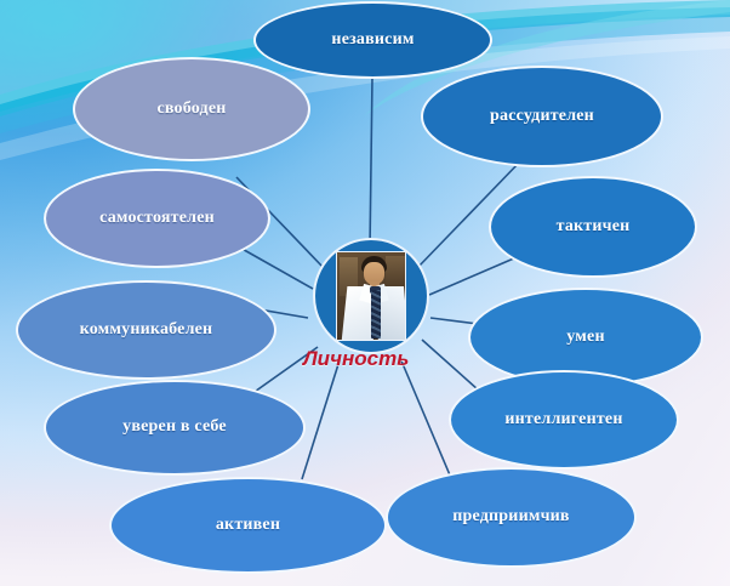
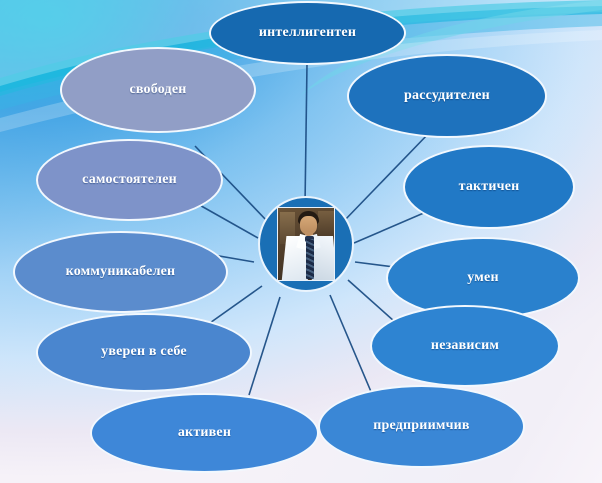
- независим
+ интеллигентен
  рассудителен
  тактичен
  умен
- интеллигентен
+ независим
  предприимчив
  активен
  уверен в себе
  коммуникабелен
  самостоятелен
  свободен
- Личность
